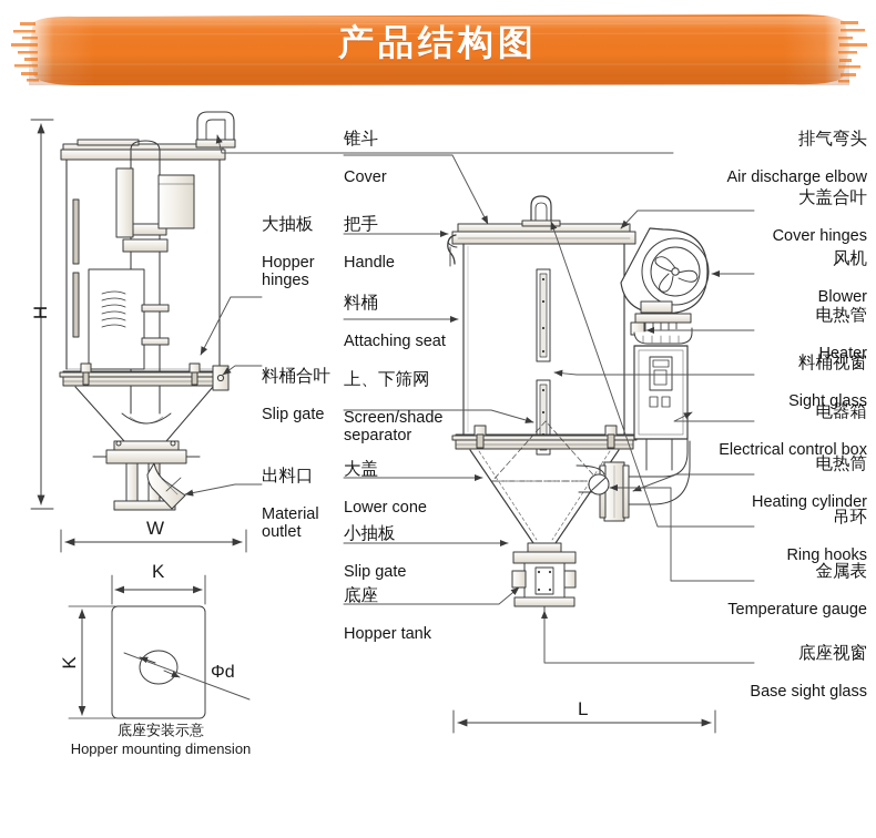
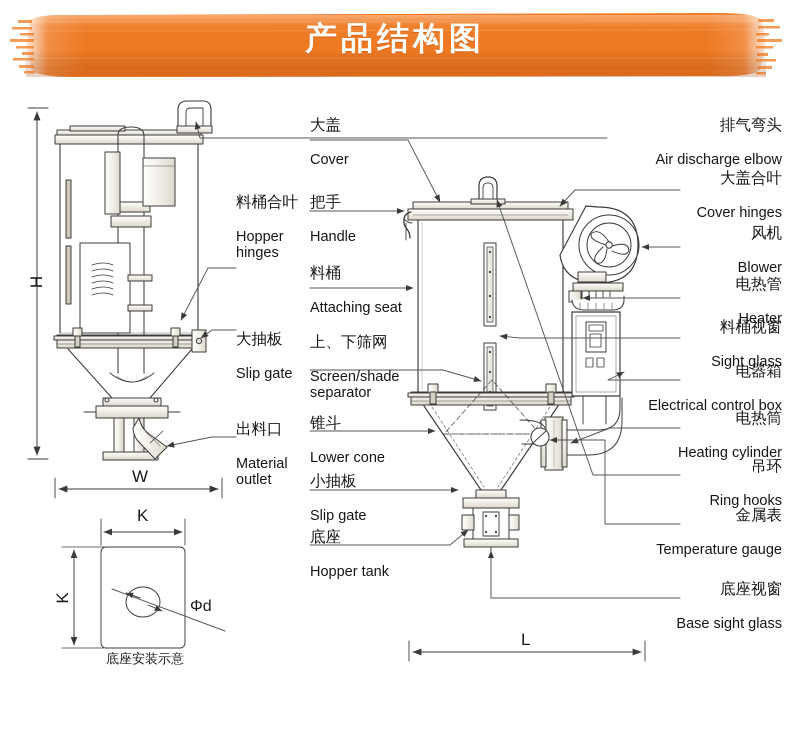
  产品结构图
- 大抽板
+ 料桶合叶
  Hopper
  hinges
- 料桶合叶
+ 大抽板
  Slip gate
  出料口
  Material
  outlet
- 锥斗
+ 大盖
  Cover
  把手
  Handle
  料桶
  Attaching seat
  上、下筛网
  Screen/shade
  separator
- 大盖
+ 锥斗
  Lower cone
  小抽板
  Slip gate
  底座
  Hopper tank
  排气弯头
  Air discharge elbow
  大盖合叶
  Cover hinges
  风机
  Blower
  电热管
  Heater
  料桶视窗
  Sight glass
  电器箱
  Electrical control box
  电热筒
  Heating cylinder
  吊环
  Ring hooks
  金属表
  Temperature gauge
  底座视窗
  Base sight glass
  W
  L
  K
  Φd
  底座安装示意
- Hopper mounting dimension
